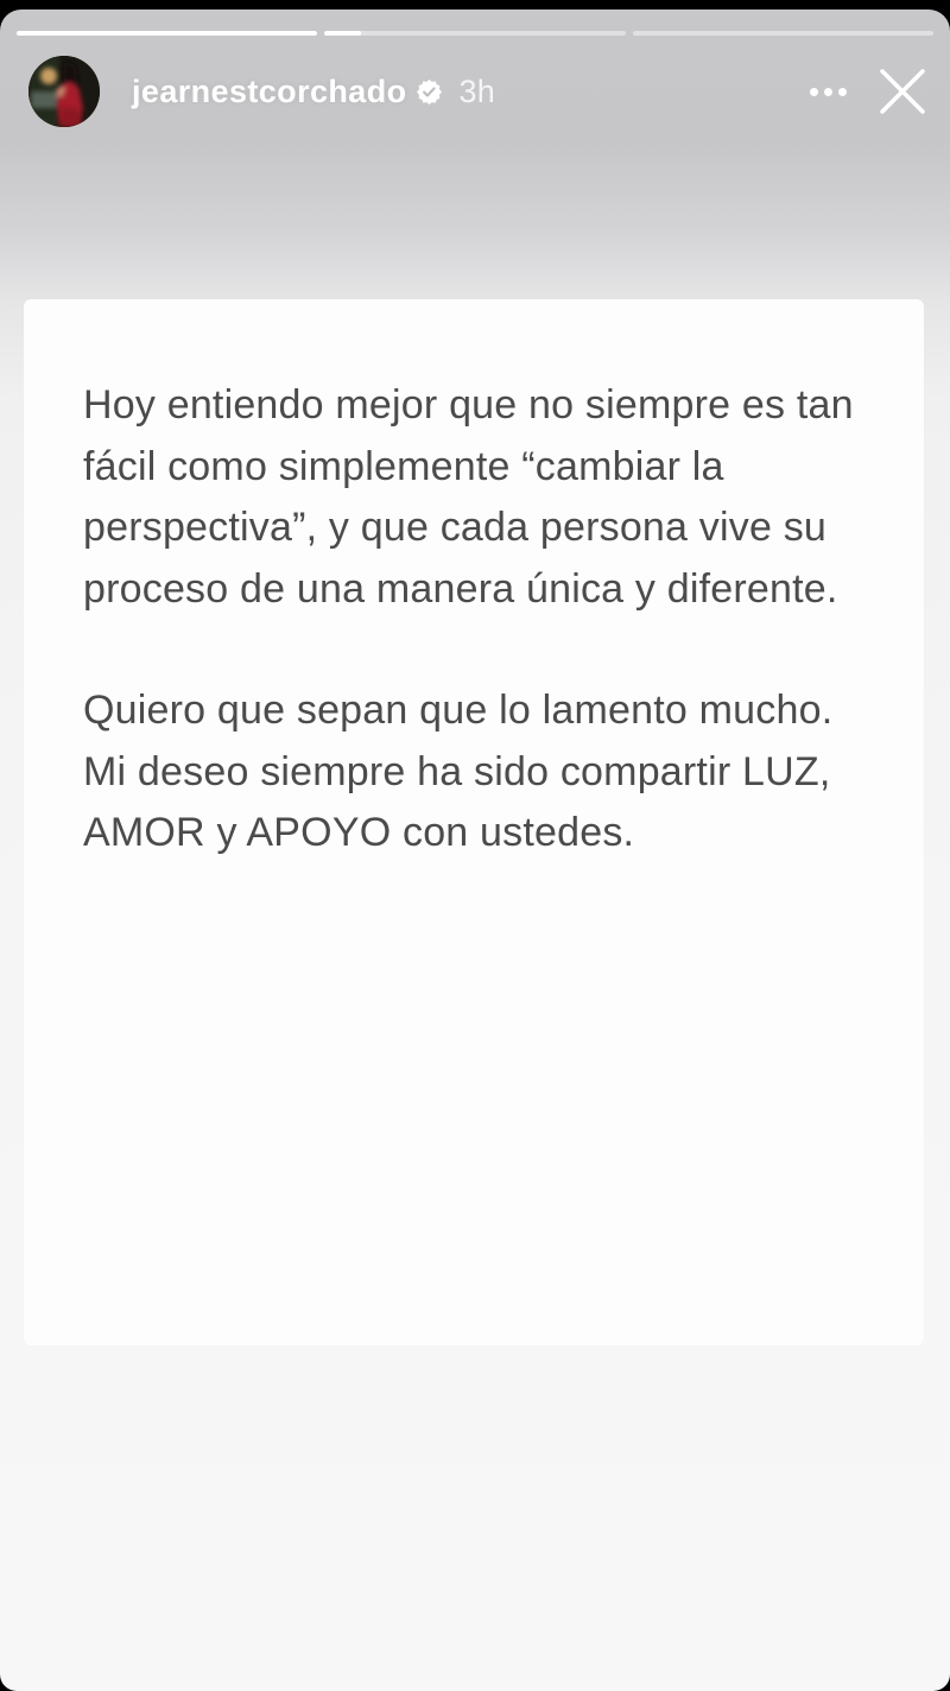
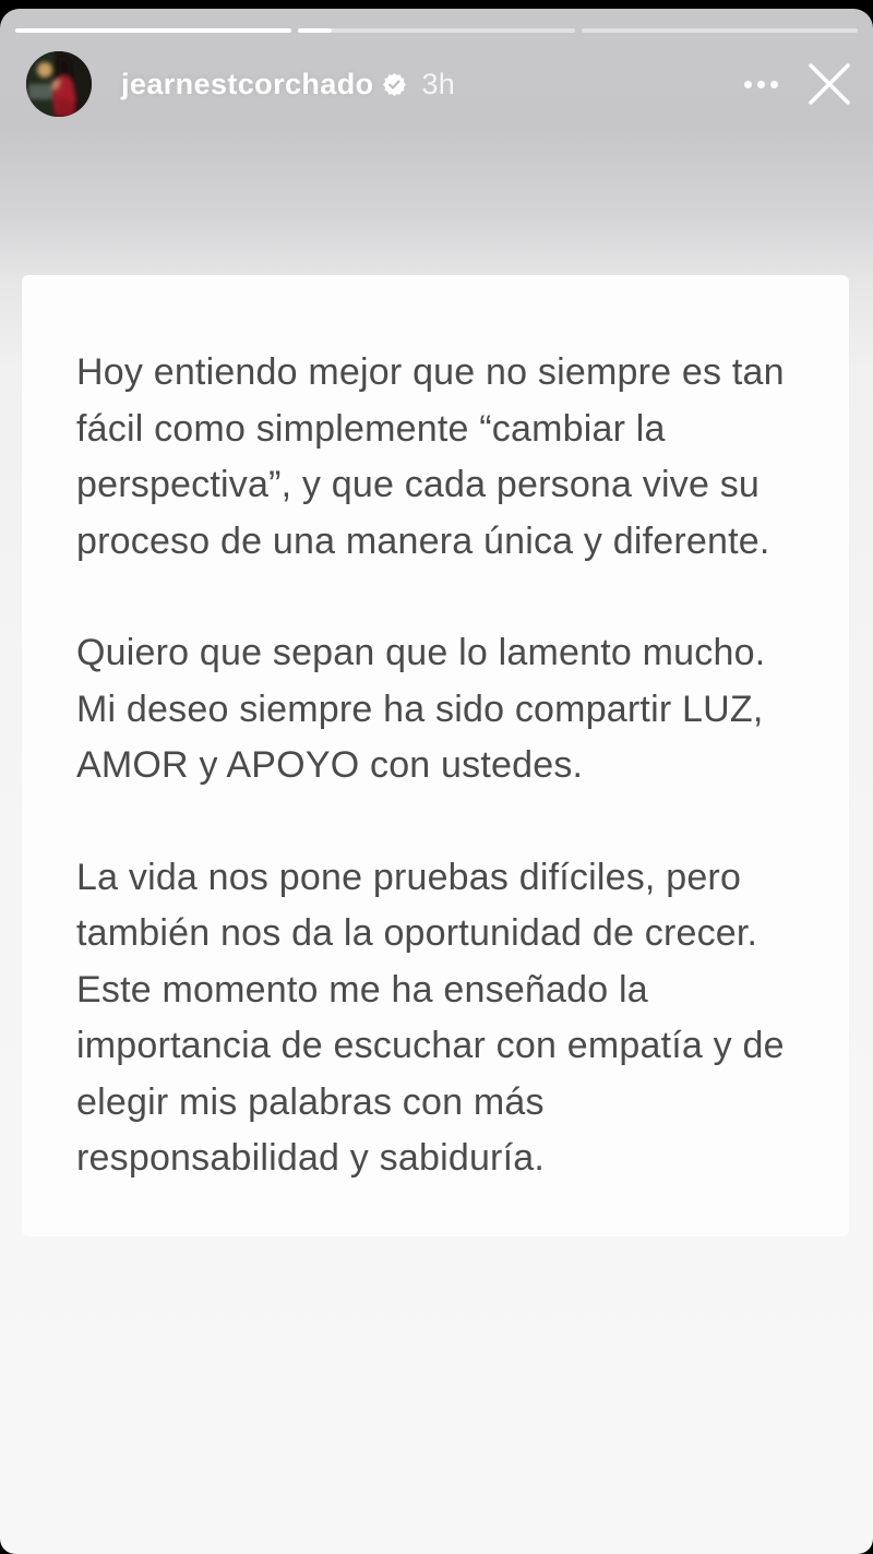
  jearnestcorchado
  3h
  Hoy entiendo mejor que no siempre es tan fácil como simplemente “cambiar la perspectiva”, y que cada persona vive su proceso de una manera única y diferente.
  Quiero que sepan que lo lamento mucho. Mi deseo siempre ha sido compartir LUZ, AMOR y APOYO con ustedes.
+ La vida nos pone pruebas difíciles, pero también nos da la oportunidad de crecer. Este momento me ha enseñado la importancia de escuchar con empatía y de elegir mis palabras con más responsabilidad y sabiduría.
